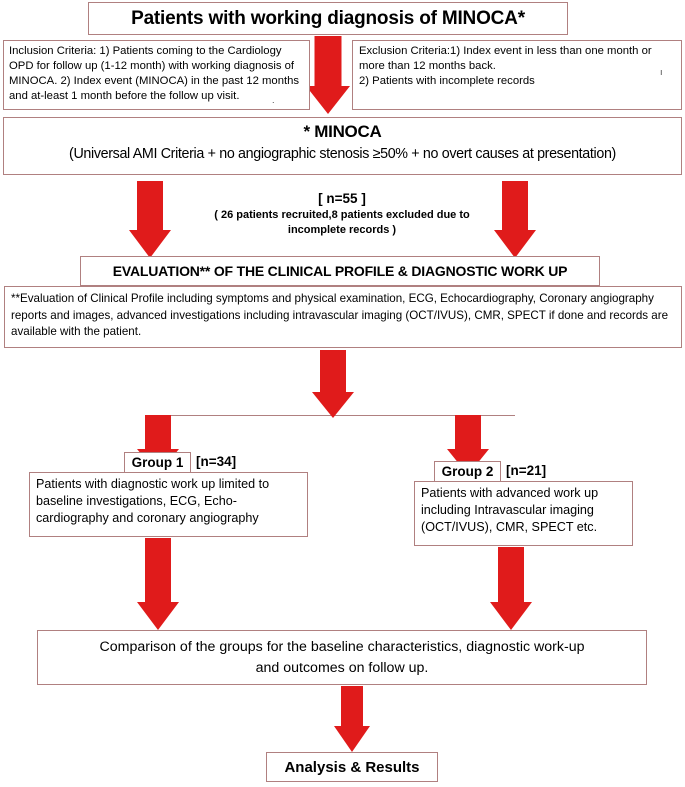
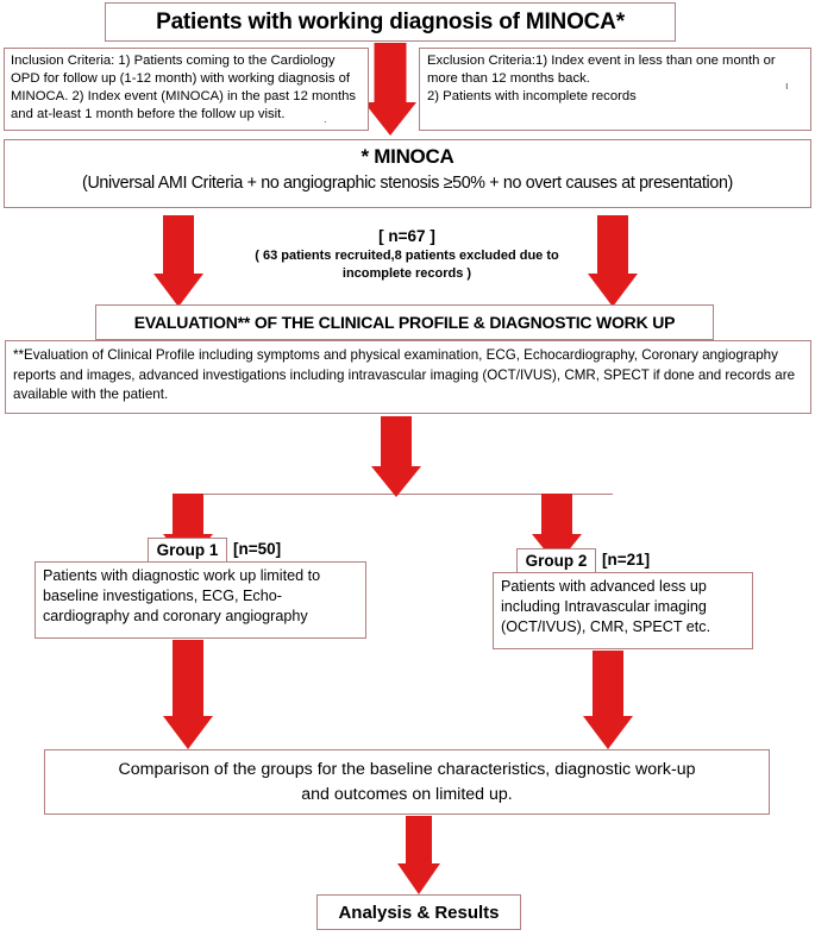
  Patients with working diagnosis of MINOCA*
  Inclusion Criteria: 1) Patients coming to the Cardiology OPD for follow up (1-12 month) with working diagnosis of MINOCA. 2) Index event (MINOCA) in the past 12 months and at-least 1 month before the follow up visit.
  .
  Exclusion Criteria:1) Index event in less than one month or more than 12 months back.
  2) Patients with incomplete records
  ı
  * MINOCA
  (Universal AMI Criteria + no angiographic stenosis ≥50% + no overt causes at presentation)
- [ n=55 ]
+ [ n=67 ]
- ( 26 patients recruited,8 patients excluded due to incomplete records )
+ ( 63 patients recruited,8 patients excluded due to incomplete records )
  EVALUATION** OF THE CLINICAL PROFILE & DIAGNOSTIC WORK UP
  **Evaluation of Clinical Profile including symptoms and physical examination, ECG, Echocardiography, Coronary angiography reports and images, advanced investigations including intravascular imaging (OCT/IVUS), CMR, SPECT if done and records are available with the patient.
  Group 1
- [n=34]
+ [n=50]
  Patients with diagnostic work up limited to baseline investigations, ECG, Echo-cardiography and coronary angiography
  Group 2
  [n=21]
- Patients with advanced work up including Intravascular imaging (OCT/IVUS), CMR, SPECT etc.
+ Patients with advanced less up including Intravascular imaging (OCT/IVUS), CMR, SPECT etc.
  Comparison of the groups for the baseline characteristics, diagnostic work-up
- and outcomes on follow up.
+ and outcomes on limited up.
  Analysis & Results
